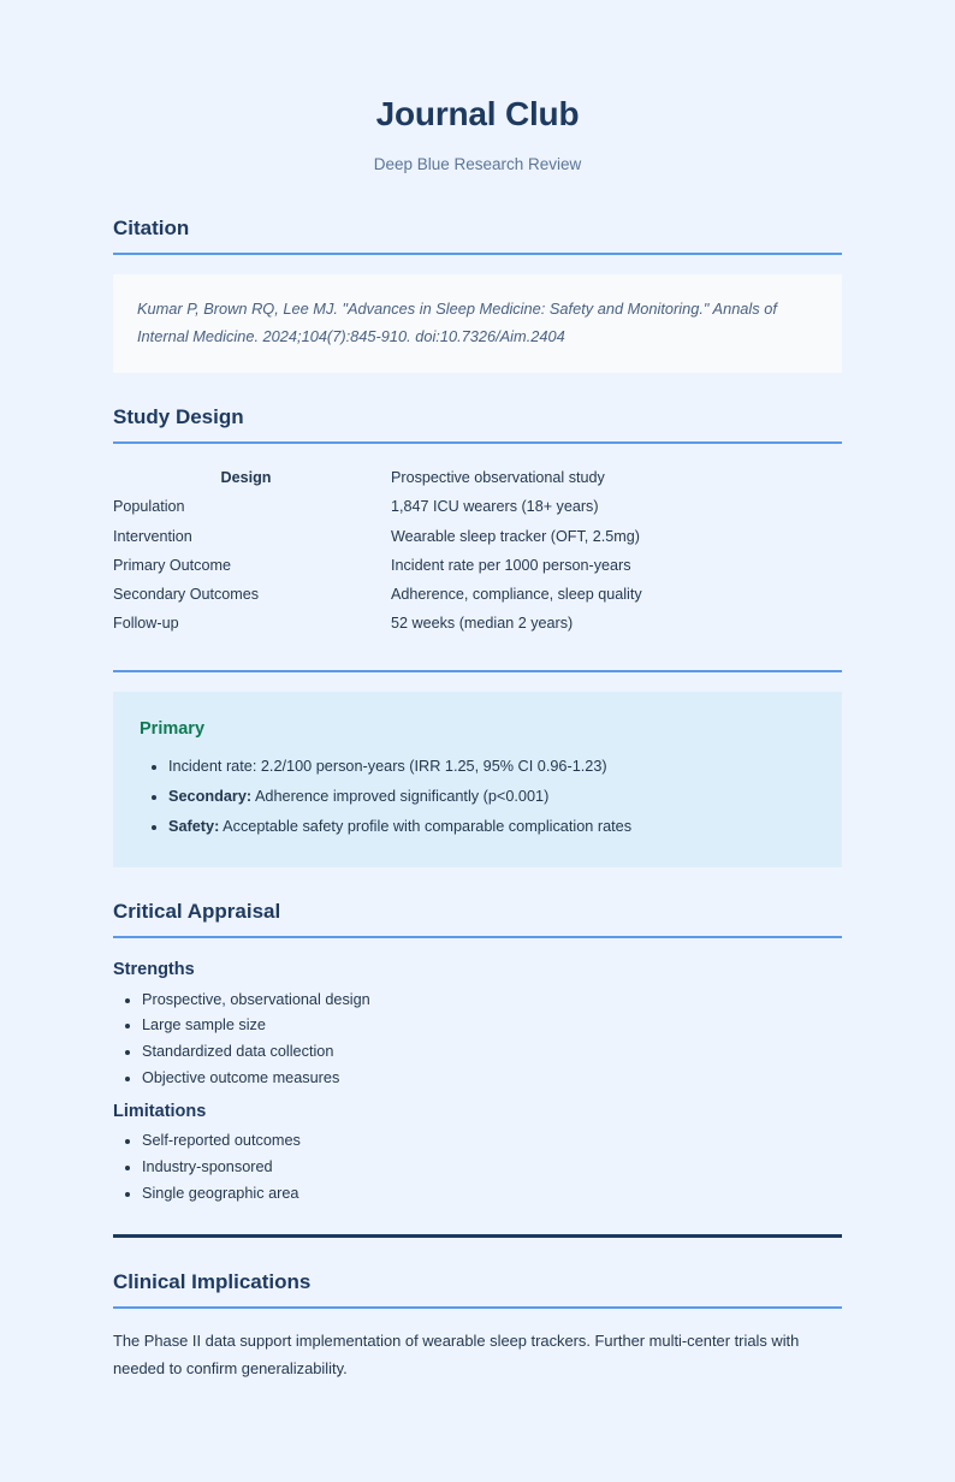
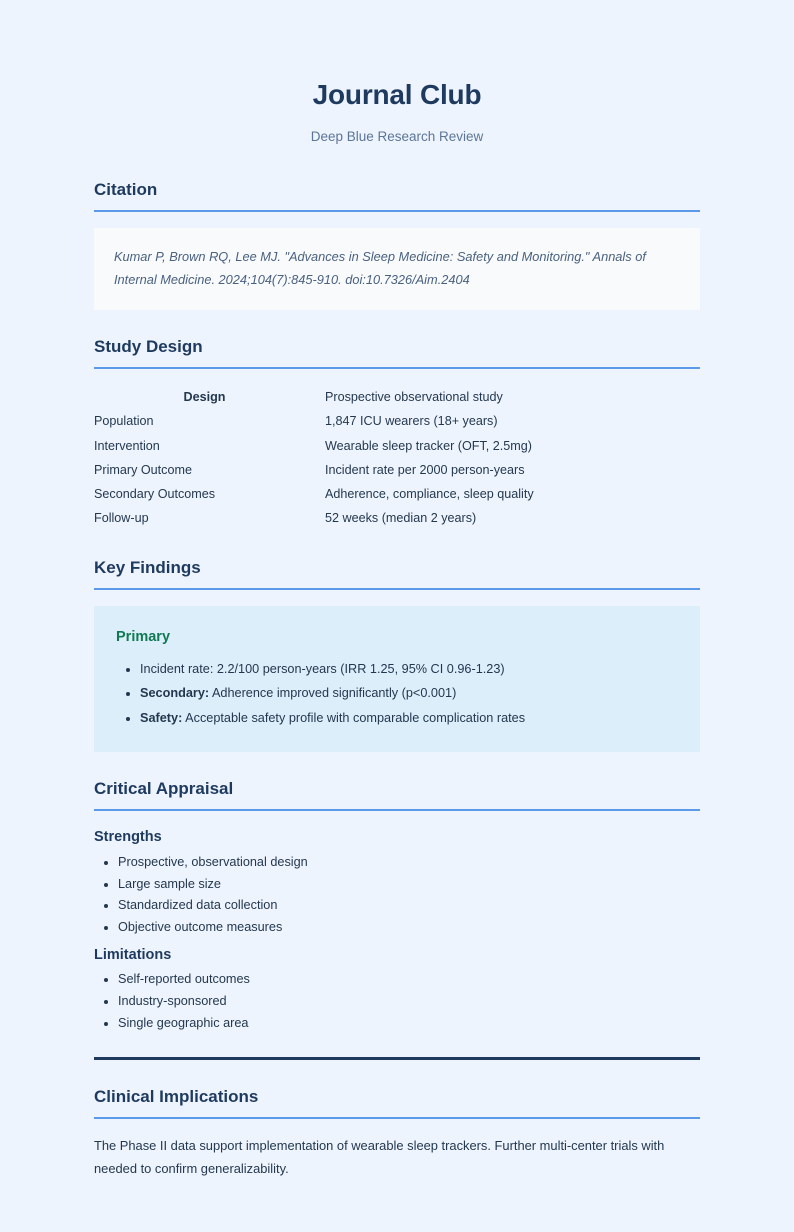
  Journal Club
  Deep Blue Research Review
  Citation
  Kumar P, Brown RQ, Lee MJ. "Advances in Sleep Medicine: Safety and Monitoring." Annals of Internal Medicine. 2024;104(7):845-910. doi:10.7326/Aim.2404
  Study Design
  Design	Prospective observational study
  Population	1,847 ICU wearers (18+ years)
  Intervention	Wearable sleep tracker (OFT, 2.5mg)
- Primary Outcome	Incident rate per 1000 person-years
+ Primary Outcome	Incident rate per 2000 person-years
  Secondary Outcomes	Adherence, compliance, sleep quality
  Follow-up	52 weeks (median 2 years)
+ Key Findings
  Primary
  Incident rate: 2.2/100 person-years (IRR 1.25, 95% CI 0.96-1.23)
  Secondary: Adherence improved significantly (p<0.001)
  Safety: Acceptable safety profile with comparable complication rates
  Critical Appraisal
  Strengths
  Prospective, observational design
  Large sample size
  Standardized data collection
  Objective outcome measures
  Limitations
  Self-reported outcomes
  Industry-sponsored
  Single geographic area
  Clinical Implications
  The Phase II data support implementation of wearable sleep trackers. Further multi-center trials with needed to confirm generalizability.
